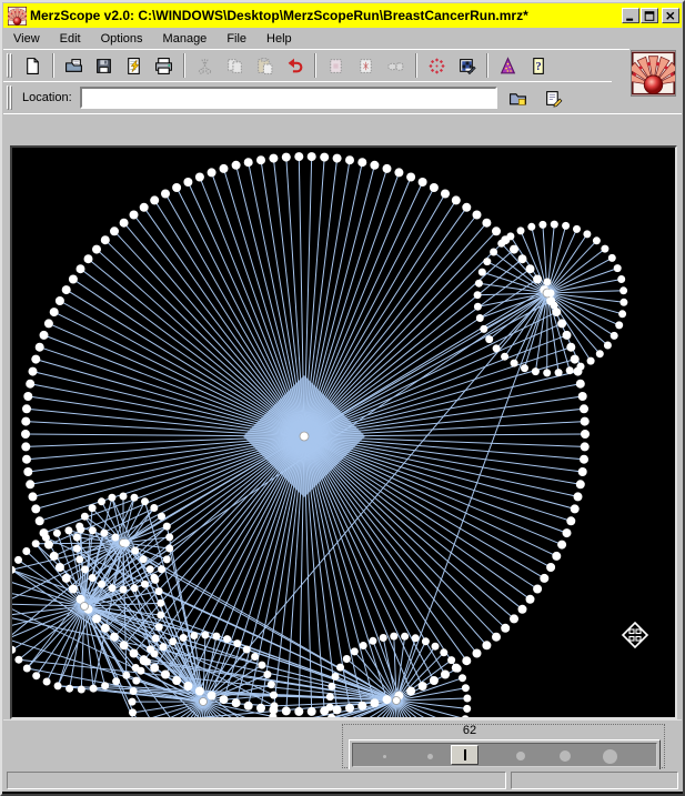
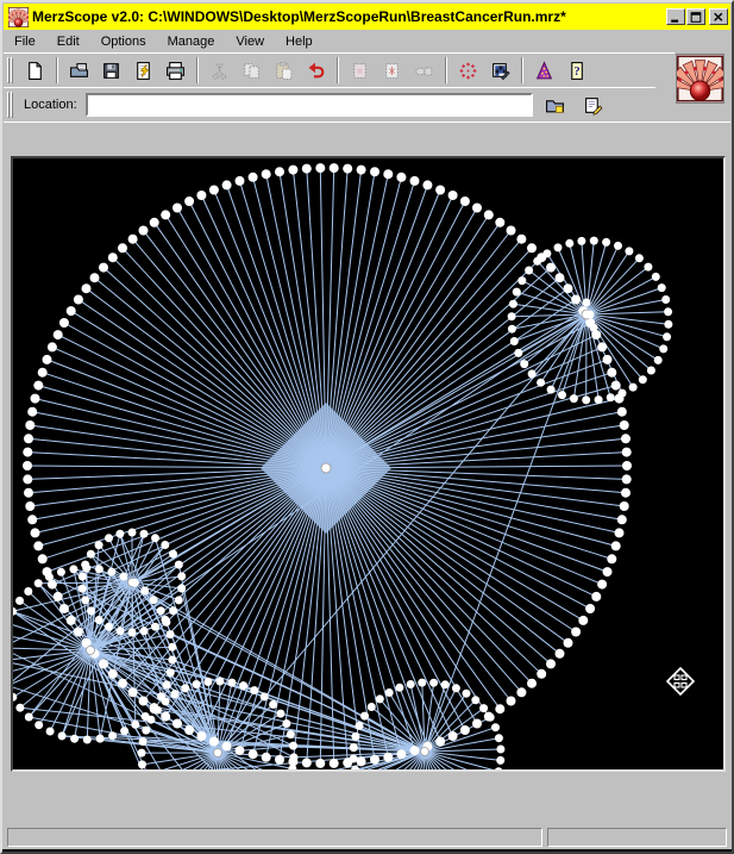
  MerzScope v2.0: C:\WINDOWS\Desktop\MerzScopeRun\BreastCancerRun.mrz*
- View
+ File
  Edit
  Options
  Manage
- File
+ View
  Help
  ?
  Location:
- 62
